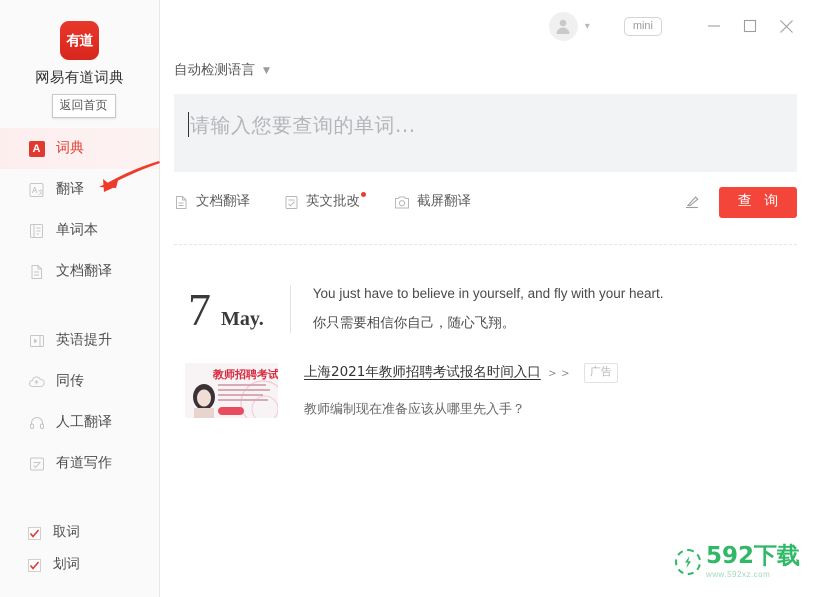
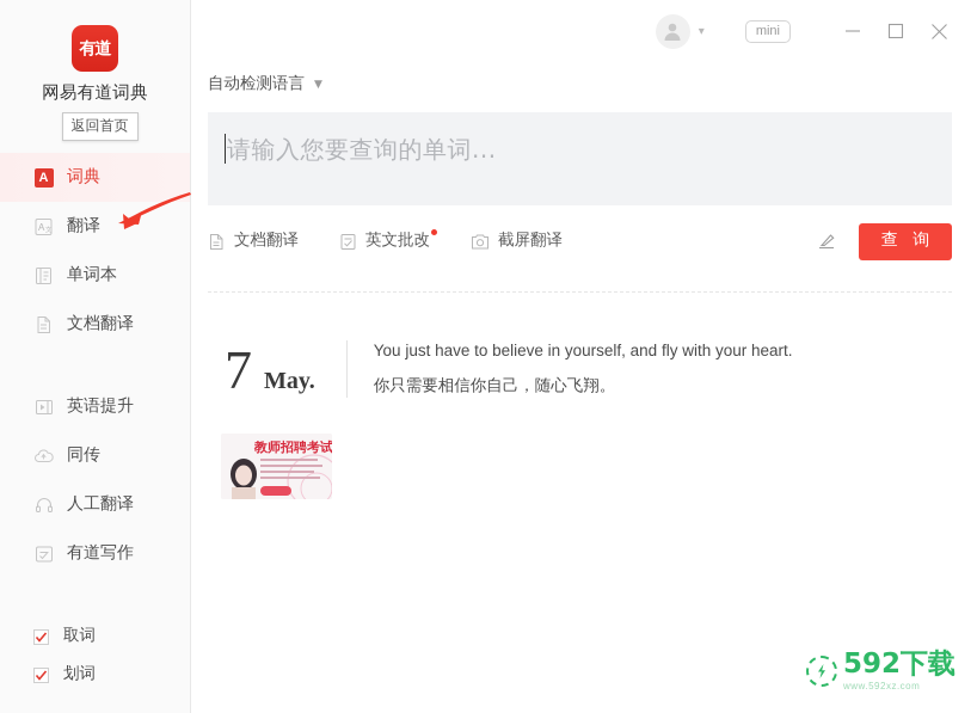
  有道
  网易有道词典
  返回首页
  A
  词典
  A
  翻译
  单词本
  文档翻译
  英语提升
  同传
  人工翻译
  有道写作
  取词
  划词
  ▾
  mini
  自动检测语言
  ▼
  请输入您要查询的单词...
  文档翻译
  英文批改
  截屏翻译
  查 询
  7
  May.
  You just have to believe in yourself, and fly with your heart.
  你只需要相信你自己，随心飞翔。
  教师招聘考试
- 上海2021年教师招聘考试报名时间入口
- ＞＞
- 广告
- 教师编制现在准备应该从哪里先入手？
  592下载
  www.592xz.com
